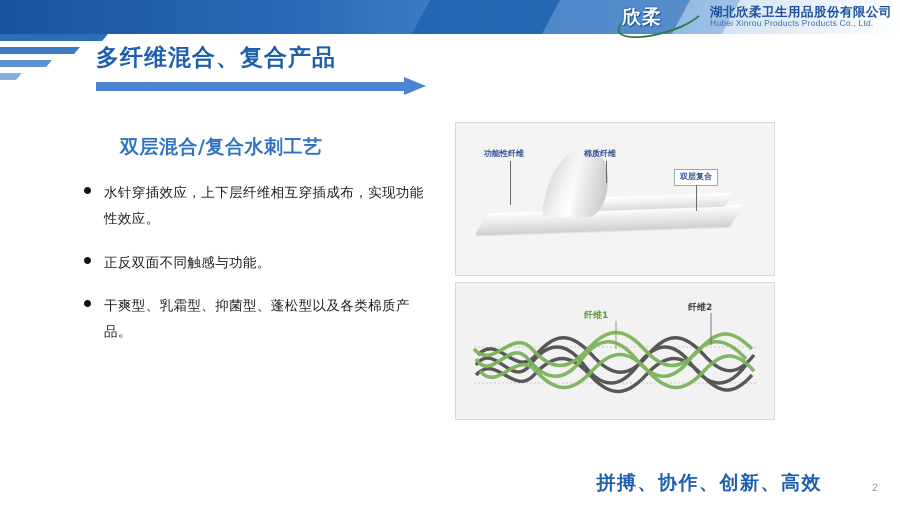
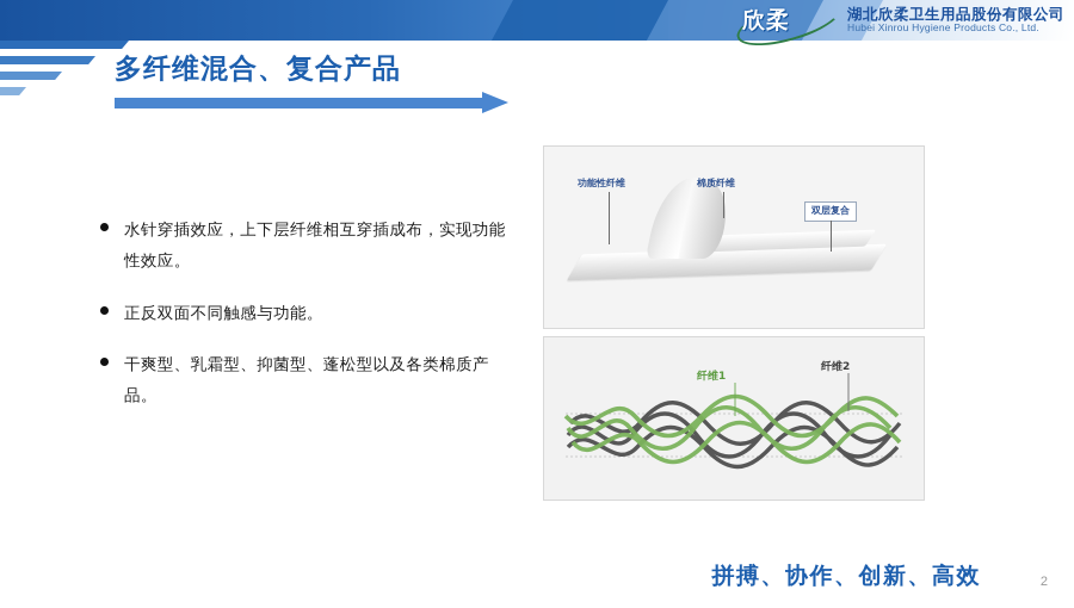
  欣柔
  湖北欣柔卫生用品股份有限公司
- Hubei Xinrou Products Products Co., Ltd.
+ Hubei Xinrou Hygiene Products Co., Ltd.
  多纤维混合、复合产品
- 双层混合/复合水刺工艺
  水针穿插效应，上下层纤维相互穿插成布，实现功能性效应。
  正反双面不同触感与功能。
  干爽型、乳霜型、抑菌型、蓬松型以及各类棉质产品。
  功能性纤维
  棉质纤维
  双层复合
  纤维1
  纤维2
  拼搏、协作、创新、高效
  2
